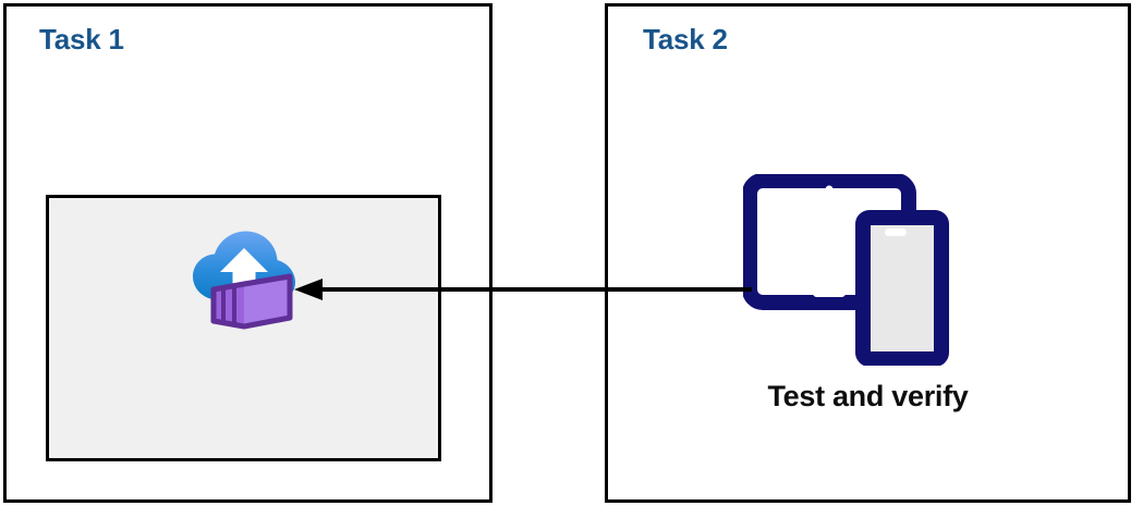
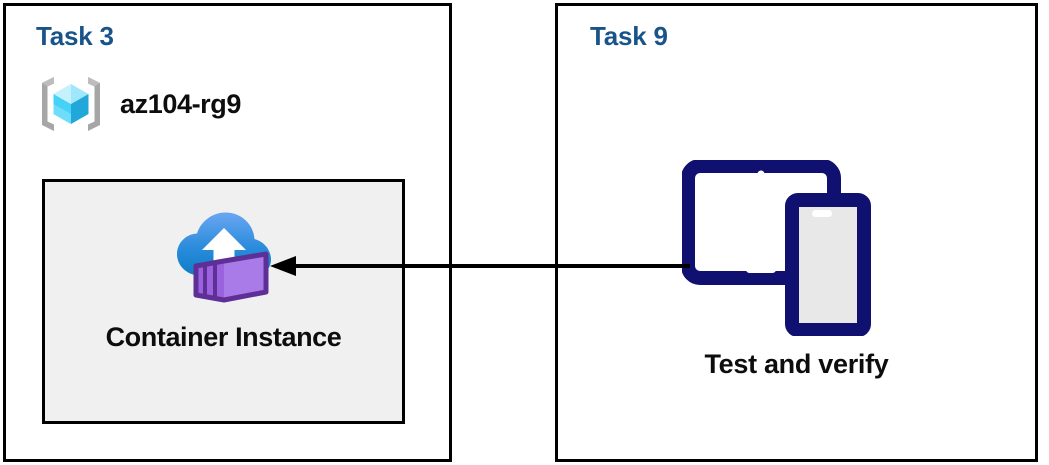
- Task 1
+ Task 3
+ az104-rg9
+ Container Instance
- Task 2
+ Task 9
  Test and verify
